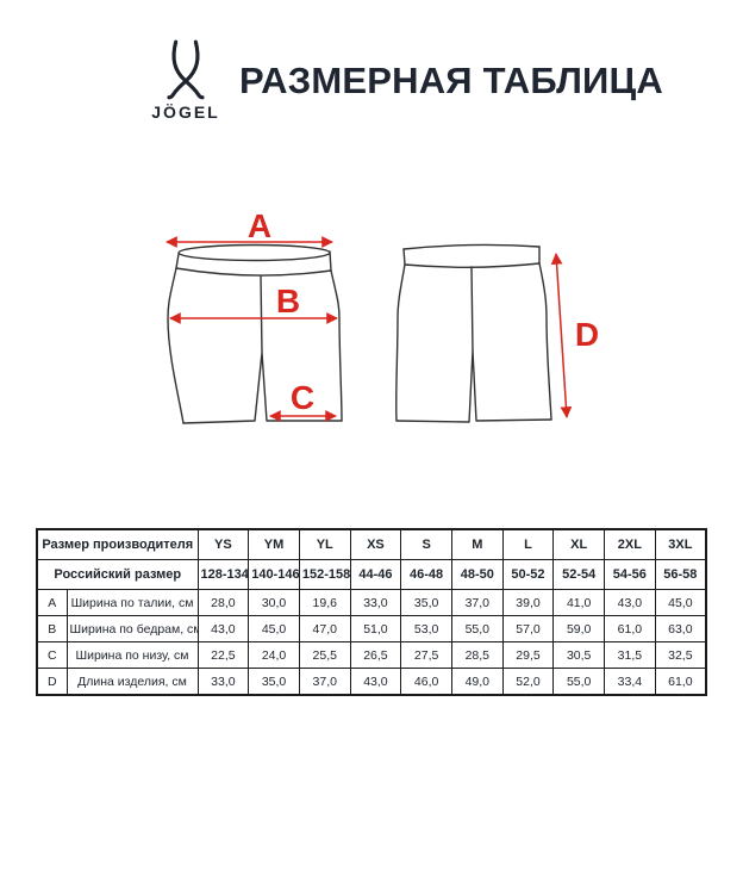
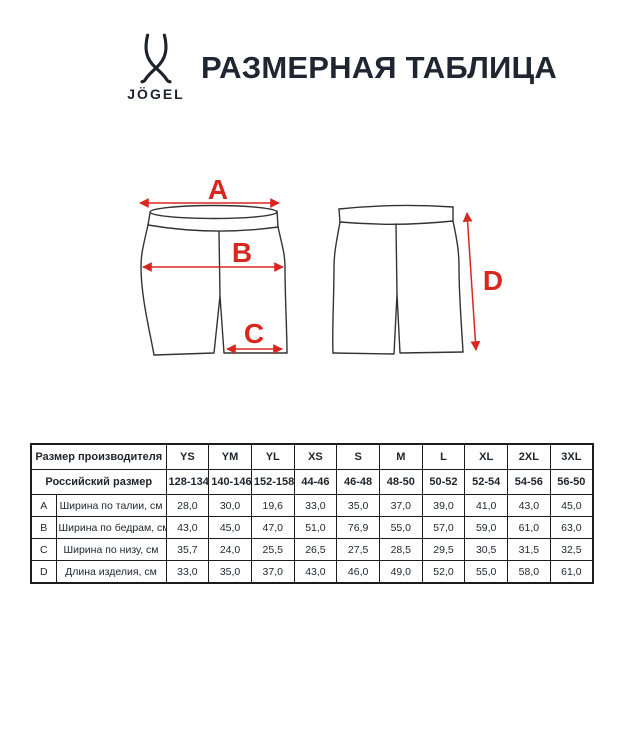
  JÖGEL
  РАЗМЕРНАЯ ТАБЛИЦА
  A
  B
  C
  D
  Размер производителя	YS	YM	YL	XS	S	M	L	XL	2XL	3XL
- Российский размер	128-134	140-146	152-158	44-46	46-48	48-50	50-52	52-54	54-56	56-58
+ Российский размер	128-134	140-146	152-158	44-46	46-48	48-50	50-52	52-54	54-56	56-50
  A	Ширина по талии, см	28,0	30,0	19,6	33,0	35,0	37,0	39,0	41,0	43,0	45,0
- B	Ширина по бедрам, см	43,0	45,0	47,0	51,0	53,0	55,0	57,0	59,0	61,0	63,0
+ B	Ширина по бедрам, см	43,0	45,0	47,0	51,0	76,9	55,0	57,0	59,0	61,0	63,0
- C	Ширина по низу, см	22,5	24,0	25,5	26,5	27,5	28,5	29,5	30,5	31,5	32,5
+ C	Ширина по низу, см	35,7	24,0	25,5	26,5	27,5	28,5	29,5	30,5	31,5	32,5
- D	Длина изделия, см	33,0	35,0	37,0	43,0	46,0	49,0	52,0	55,0	33,4	61,0
+ D	Длина изделия, см	33,0	35,0	37,0	43,0	46,0	49,0	52,0	55,0	58,0	61,0
